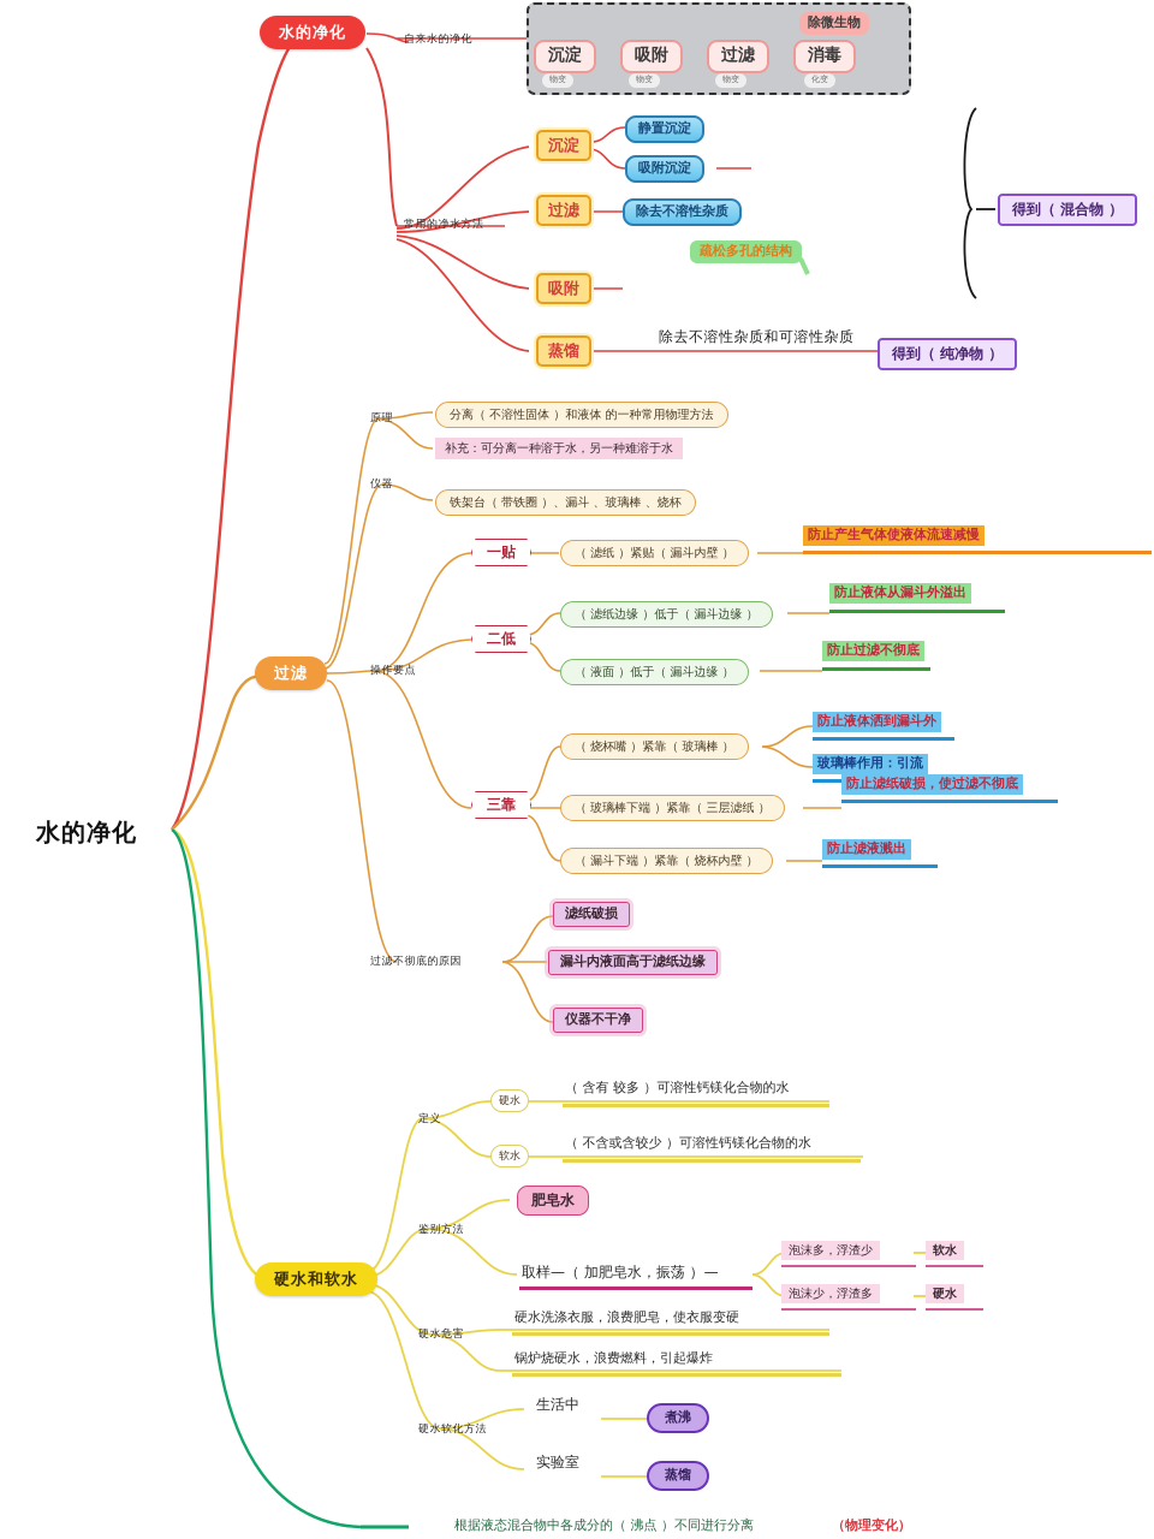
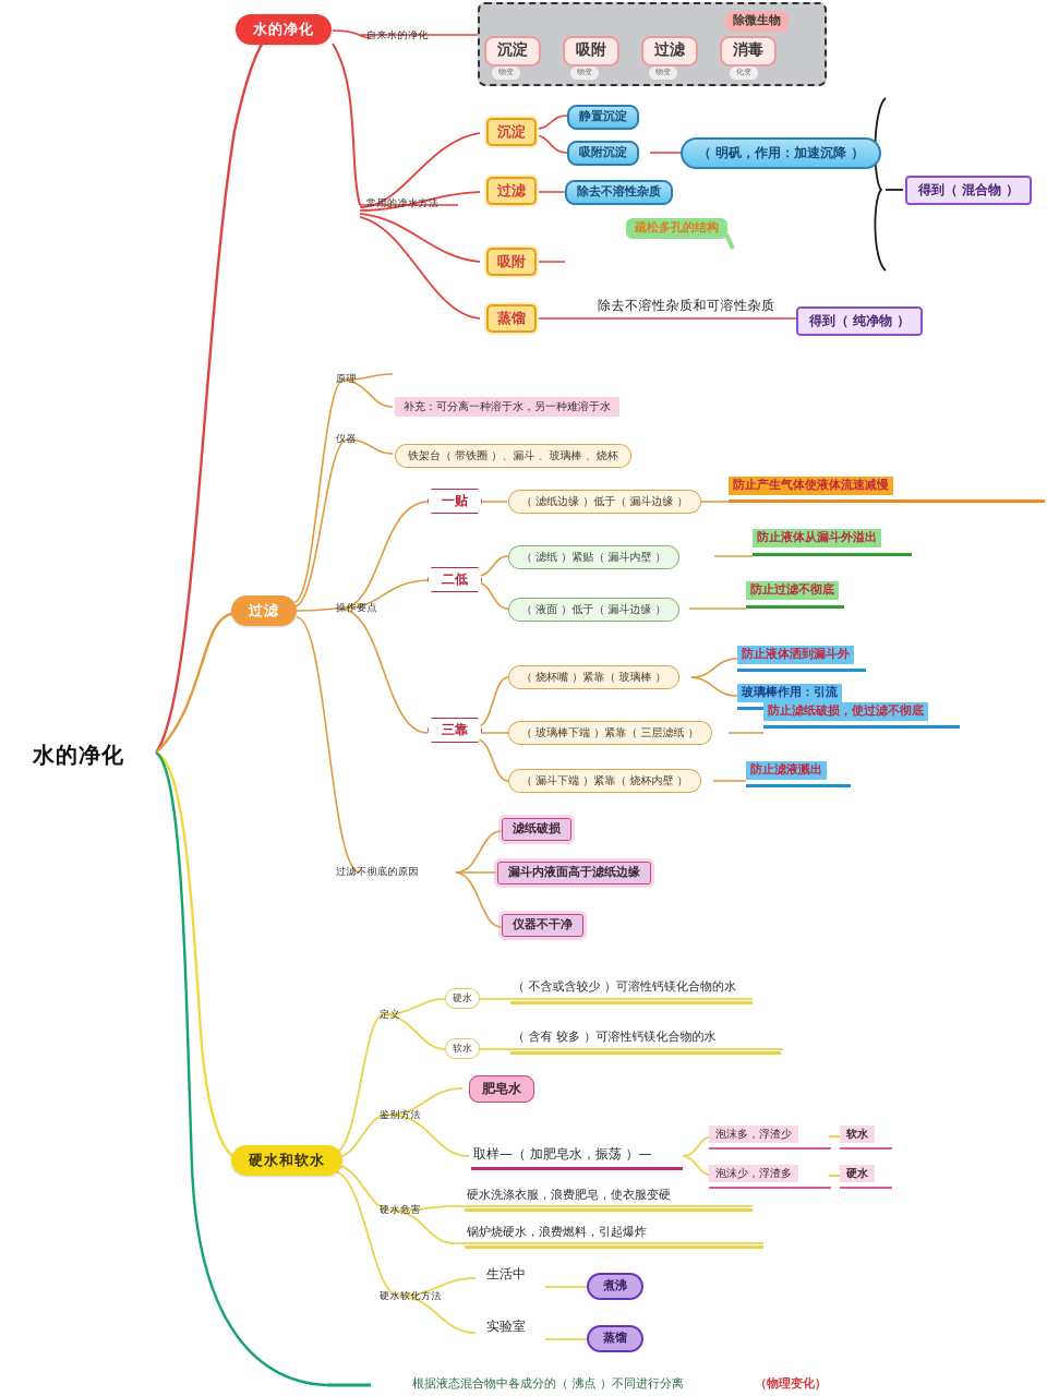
  水的净化
  水的净化
  过滤
  硬水和软水
  自来水的净化
  除微生物
  沉淀
  物变
  吸附
  物变
  过滤
  物变
  消毒
  化变
  常用的净水方法
  沉淀
  静置沉淀
  吸附沉淀
+ （ 明矾，作用：加速沉降 ）
  过滤
  除去不溶性杂质
  疏松多孔的结构
  吸附
  蒸馏
  除去不溶性杂质和可溶性杂质
  得到（ 纯净物 ）
  得到（ 混合物 ）
  原理
- 分离（ 不溶性固体 ）和液体 的一种常用物理方法
  补充：可分离一种溶于水，另一种难溶于水
  仪器
  铁架台（ 带铁圈 ）、漏斗 、玻璃棒 、烧杯
  操作要点
  一贴
- （ 滤纸 ）紧贴（ 漏斗内壁 ）
+ （ 滤纸边缘 ）低于（ 漏斗边缘 ）
  防止产生气体使液体流速减慢
  二低
- （ 滤纸边缘 ）低于（ 漏斗边缘 ）
+ （ 滤纸 ）紧贴（ 漏斗内壁 ）
  防止液体从漏斗外溢出
  （ 液面 ）低于（ 漏斗边缘 ）
  防止过滤不彻底
  三靠
  （ 烧杯嘴 ）紧靠（ 玻璃棒 ）
  防止液体洒到漏斗外
  玻璃棒作用：引流
  （ 玻璃棒下端 ）紧靠（ 三层滤纸 ）
  防止滤纸破损，使过滤不彻底
  （ 漏斗下端 ）紧靠（ 烧杯内壁 ）
  防止滤液溅出
  过滤不彻底的原因
  滤纸破损
  漏斗内液面高于滤纸边缘
  仪器不干净
  定义
  硬水
- （ 含有 较多 ）可溶性钙镁化合物的水
+ （ 不含或含较少 ）可溶性钙镁化合物的水
  软水
- （ 不含或含较少 ）可溶性钙镁化合物的水
+ （ 含有 较多 ）可溶性钙镁化合物的水
  鉴别方法
  肥皂水
  取样—（ 加肥皂水，振荡 ）—
  泡沫多，浮渣少
  软水
  泡沫少，浮渣多
  硬水
  硬水危害
  硬水洗涤衣服，浪费肥皂，使衣服变硬
  锅炉烧硬水，浪费燃料，引起爆炸
  硬水软化方法
  生活中
  煮沸
  实验室
  蒸馏
  根据液态混合物中各成分的（ 沸点 ）不同进行分离
  （物理变化）
